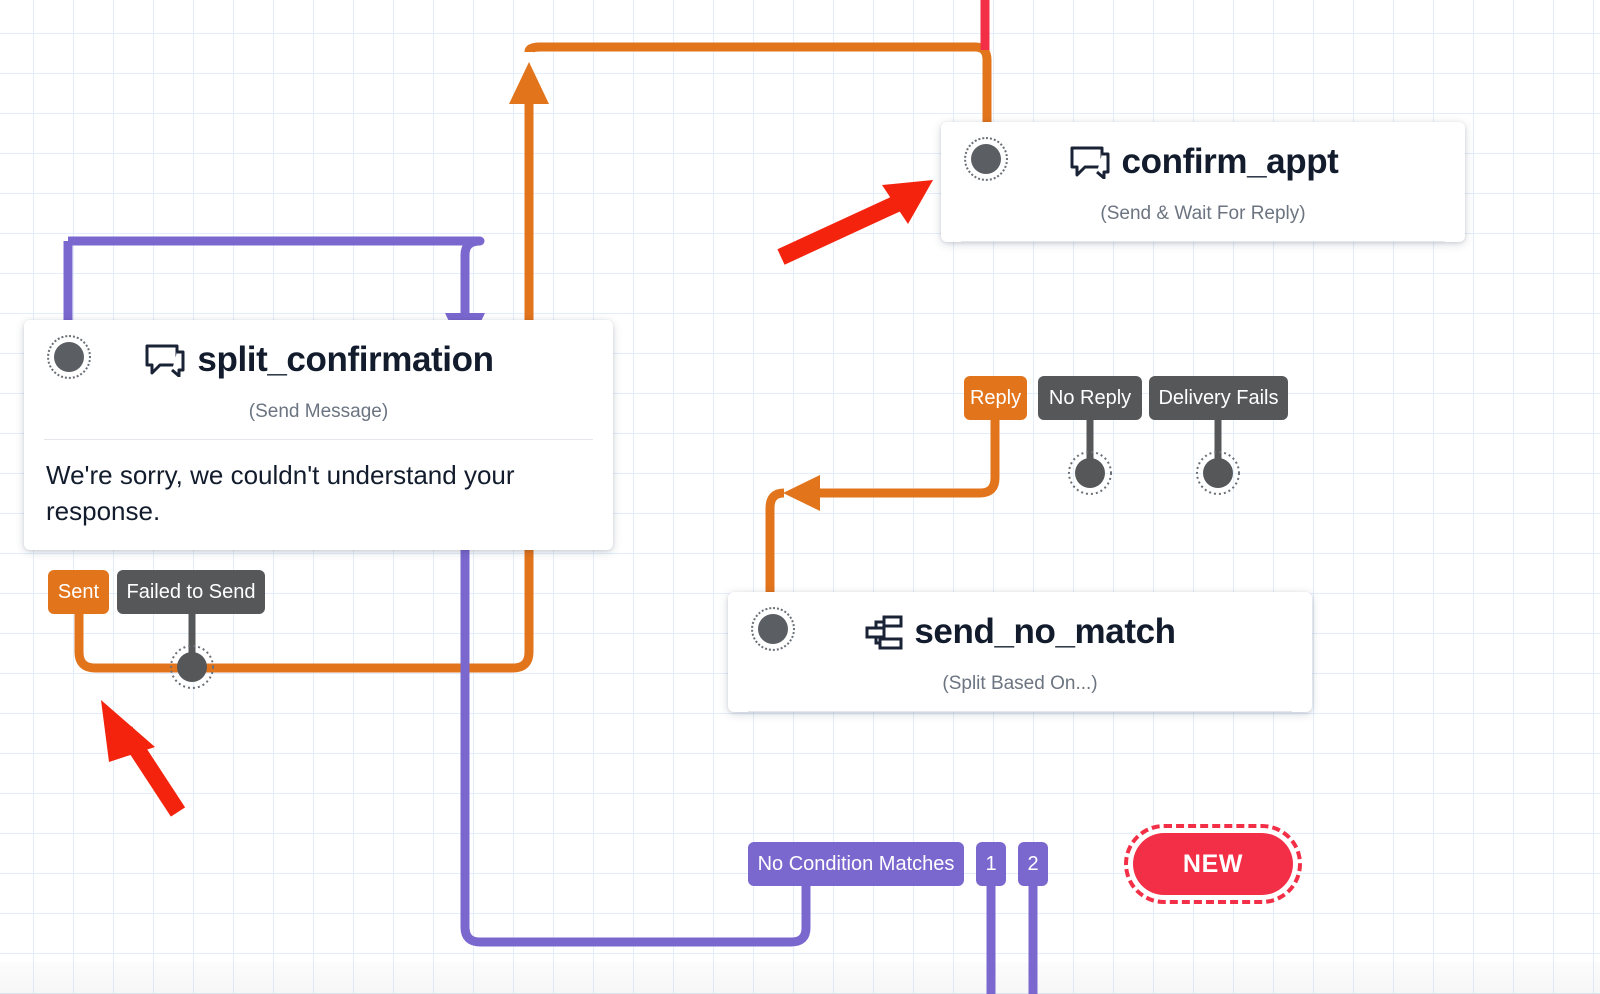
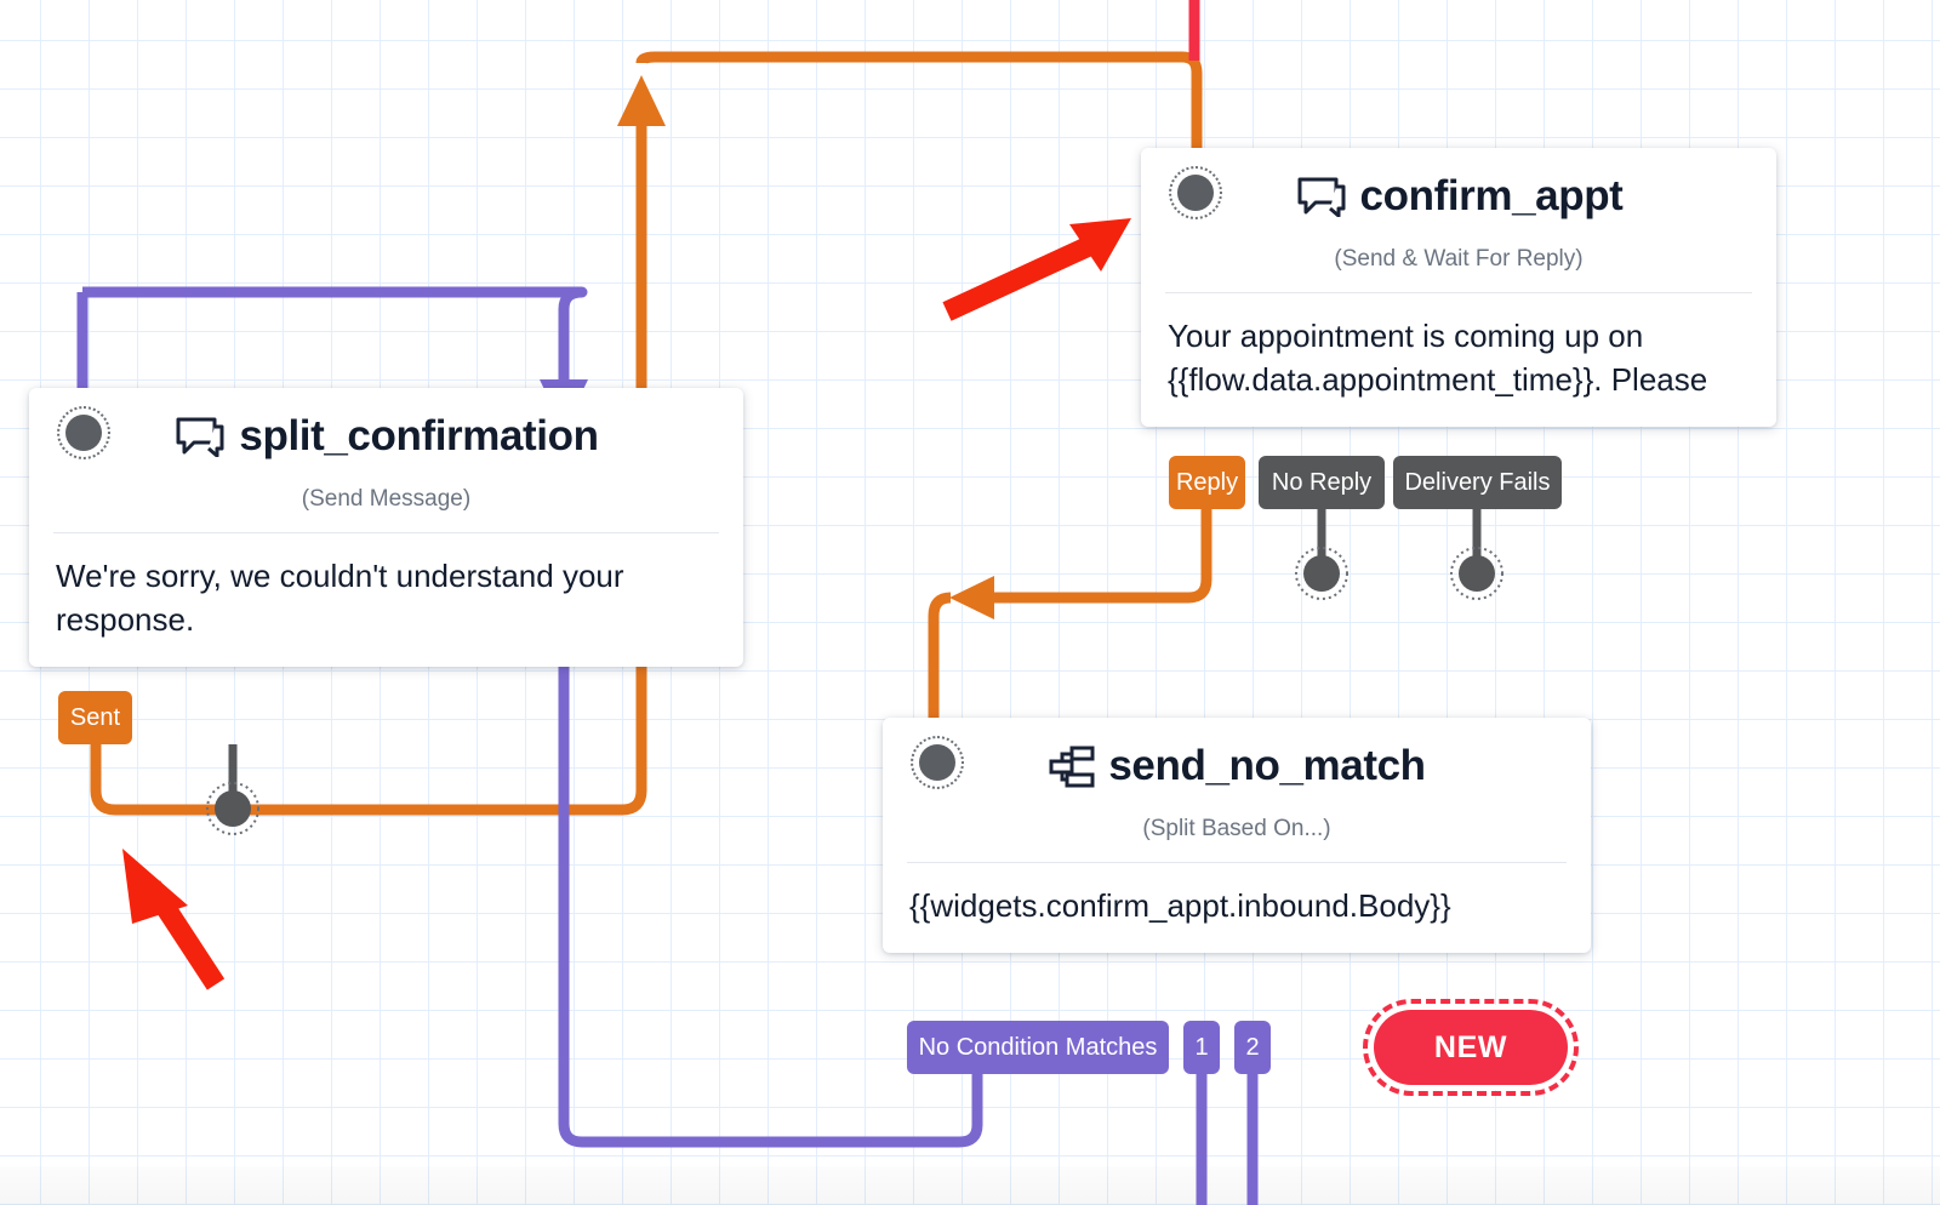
  split_confirmation
  (Send Message)
  We're sorry, we couldn't understand your response.
  Sent
- Failed to Send
  confirm_appt
  (Send & Wait For Reply)
+ Your appointment is coming up on {{flow.data.appointment_time}}. Please
  Reply
  No Reply
  Delivery Fails
  send_no_match
  (Split Based On...)
+ {{widgets.confirm_appt.inbound.Body}}
  No Condition Matches
  1
  2
  NEW
